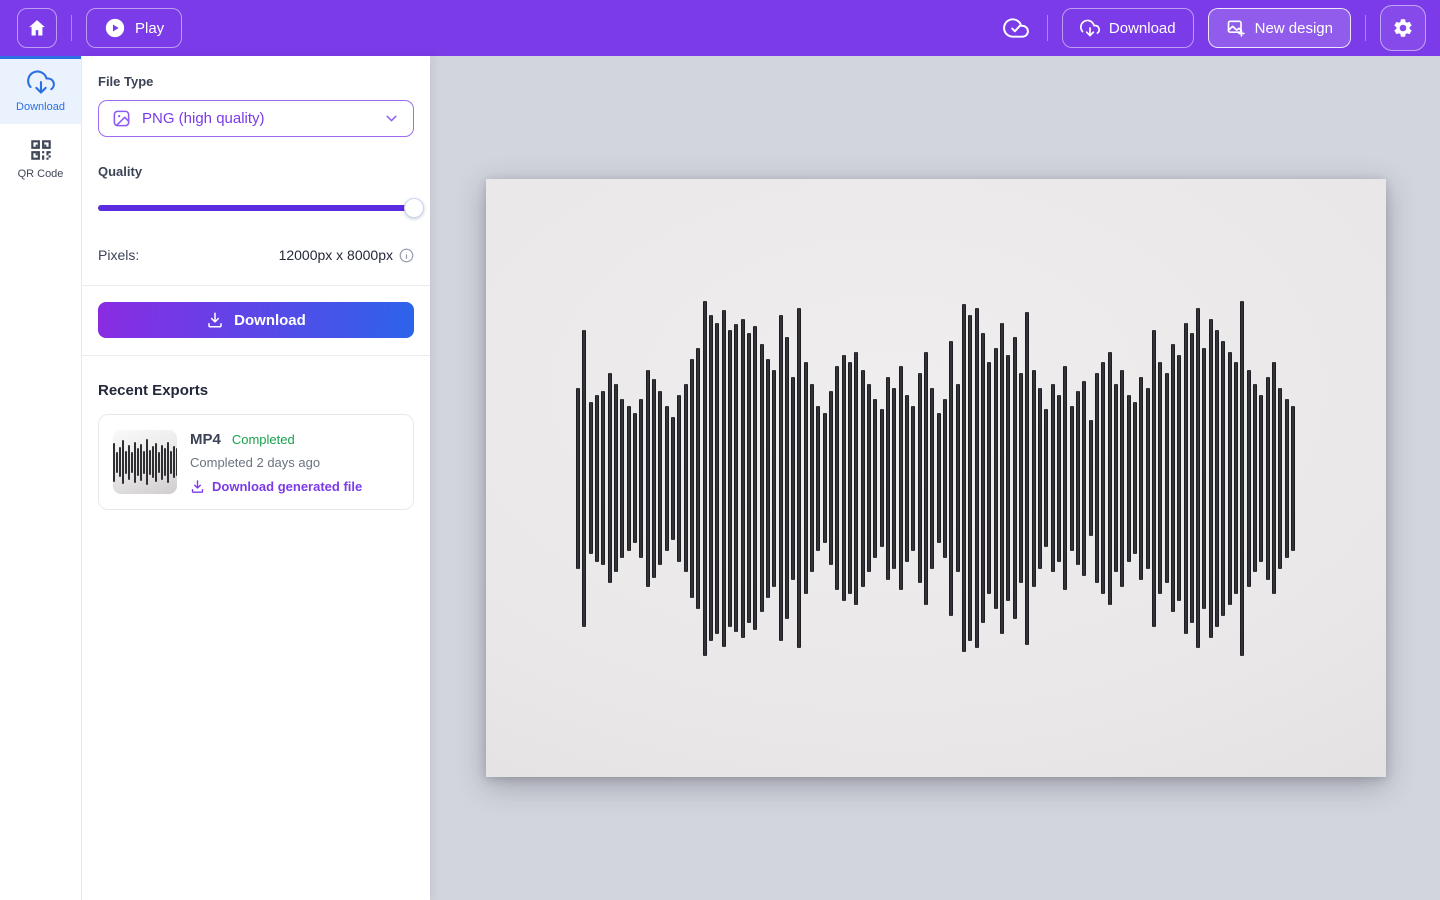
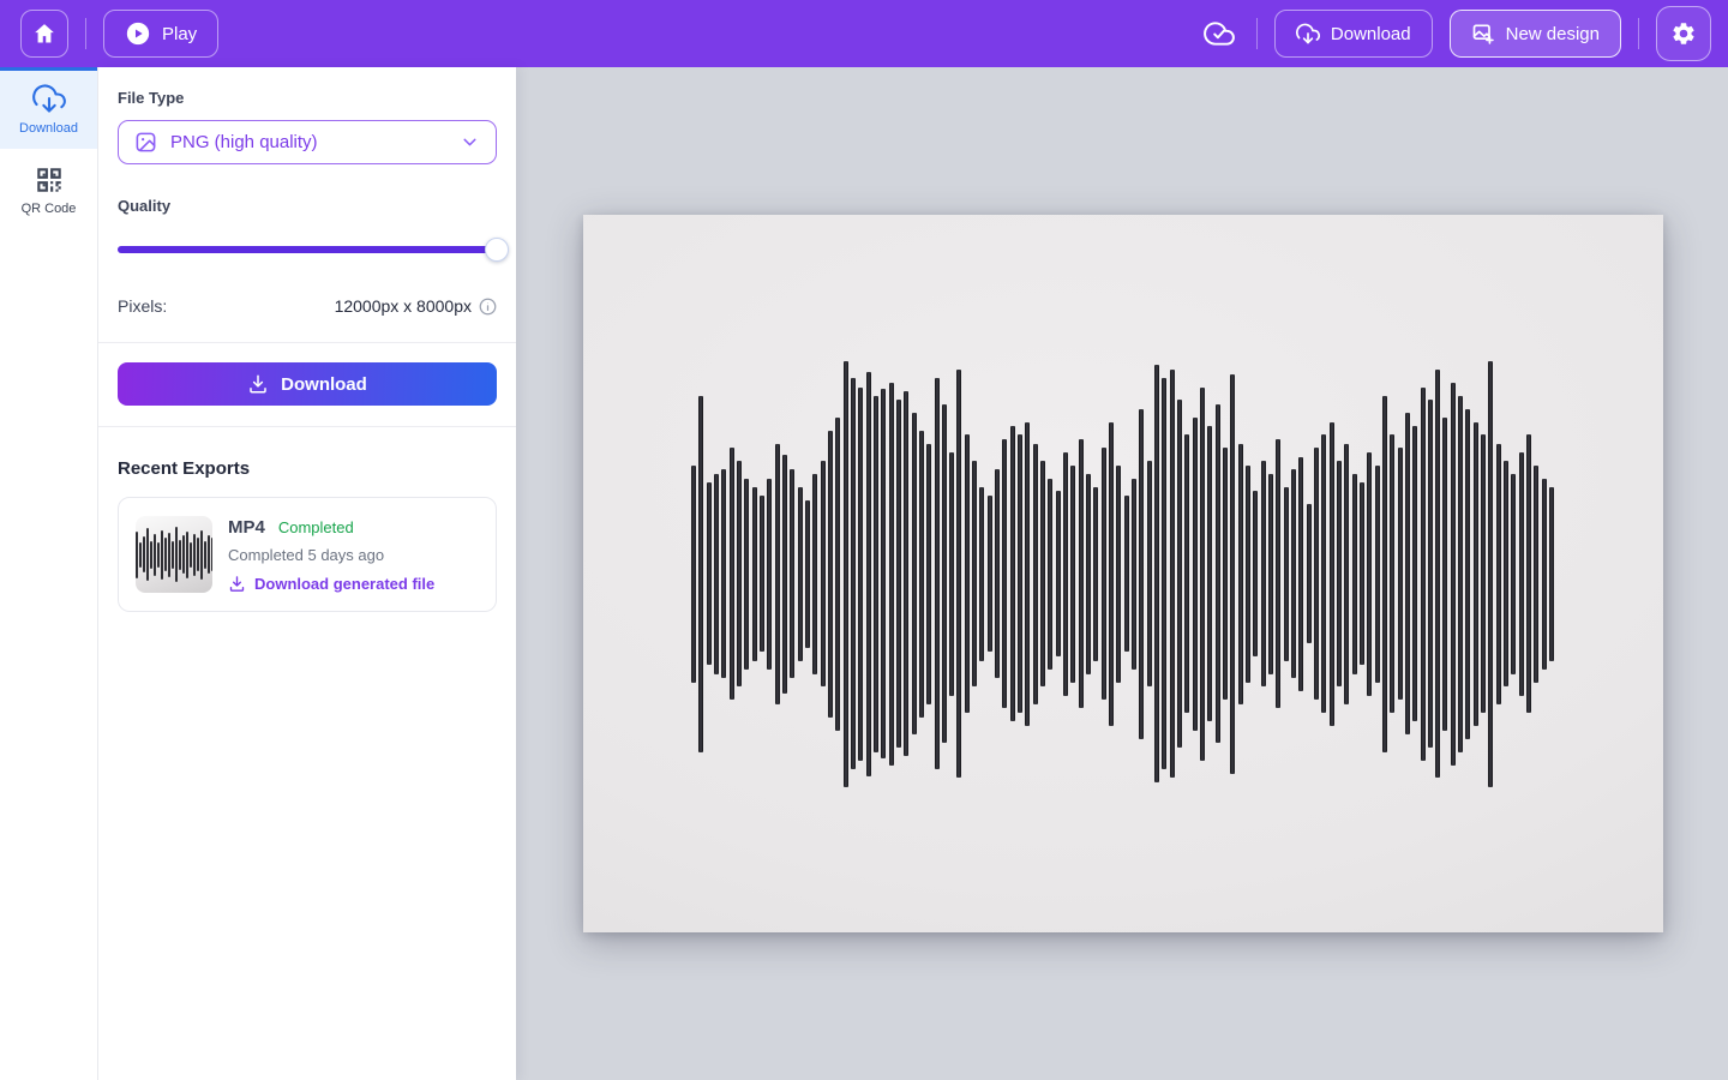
  Play
  Download
  New design
  Download
  QR Code
  File Type
  PNG (high quality)
  Quality
  Pixels:
  12000px x 8000px
  Download
  Recent Exports
  MP4
  Completed
- Completed 2 days ago
+ Completed 5 days ago
  Download generated file
